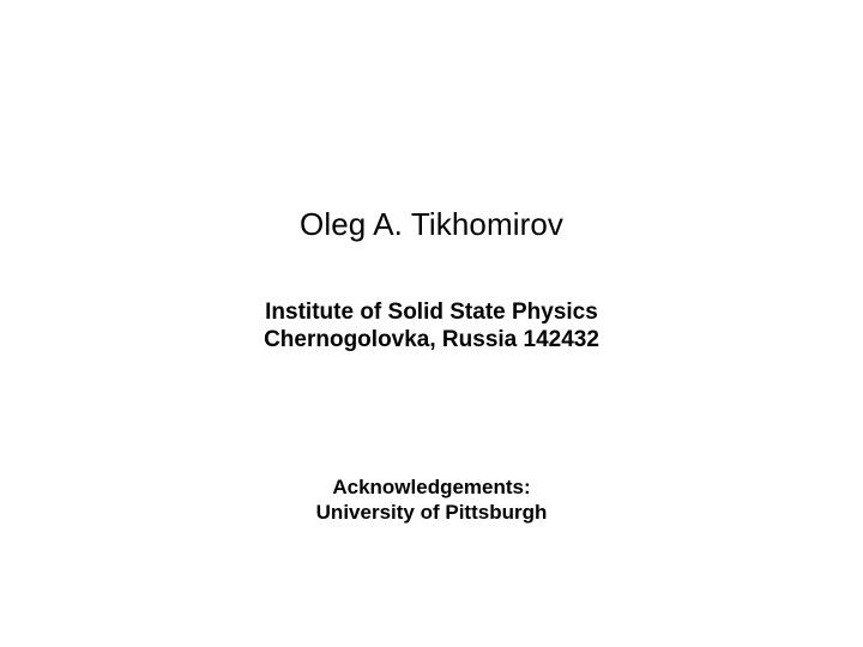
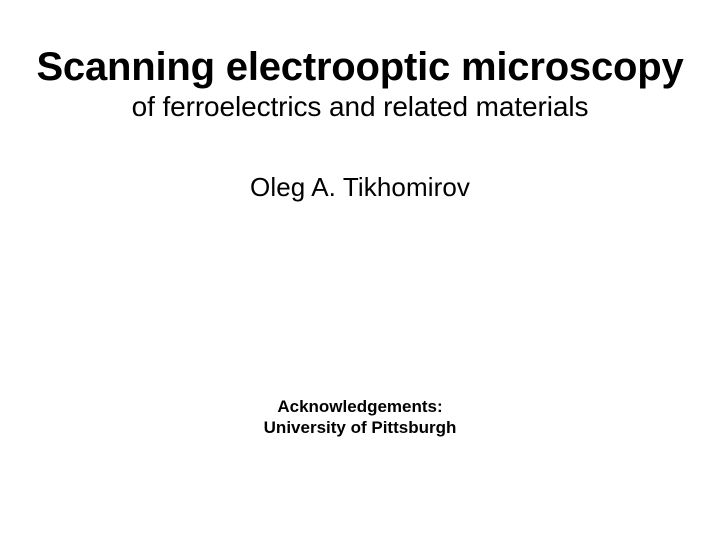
+ Scanning electrooptic microscopy
+ of ferroelectrics and related materials
  Oleg A. Tikhomirov
- Institute of Solid State Physics
- Chernogolovka, Russia 142432
  Acknowledgements:
  University of Pittsburgh
